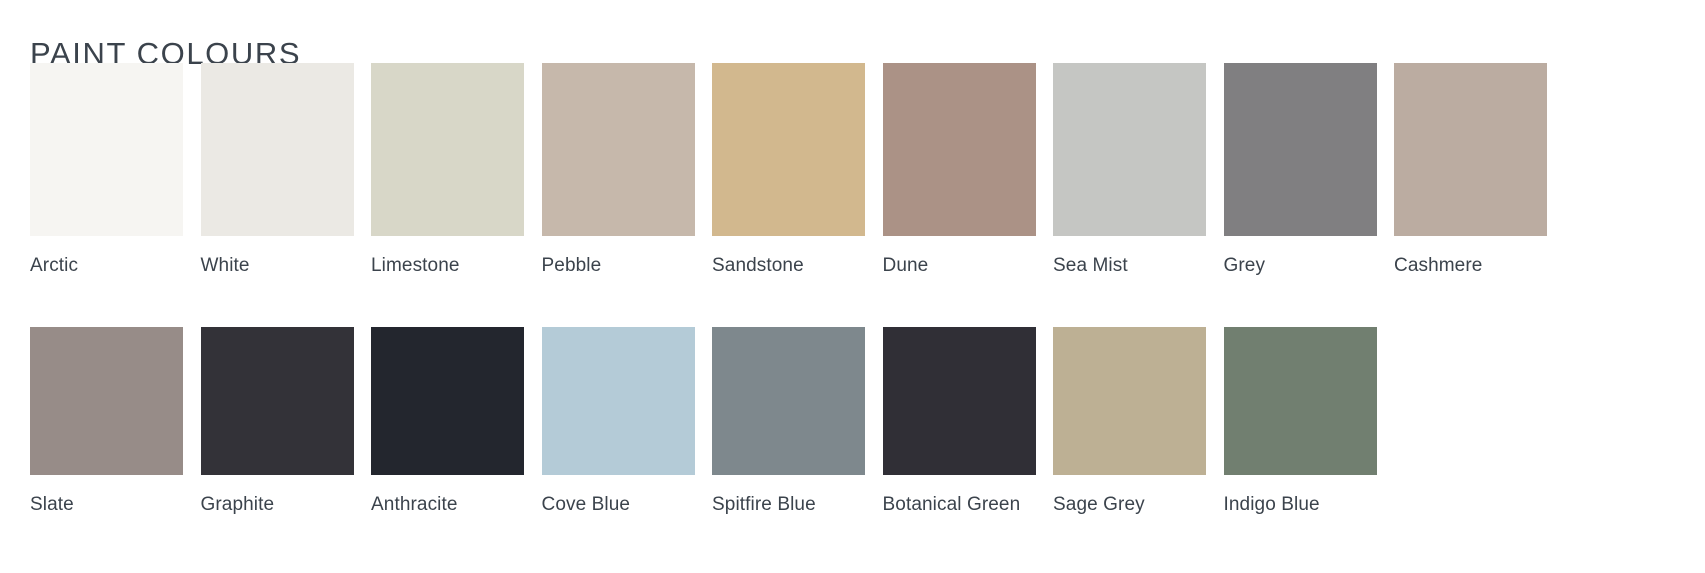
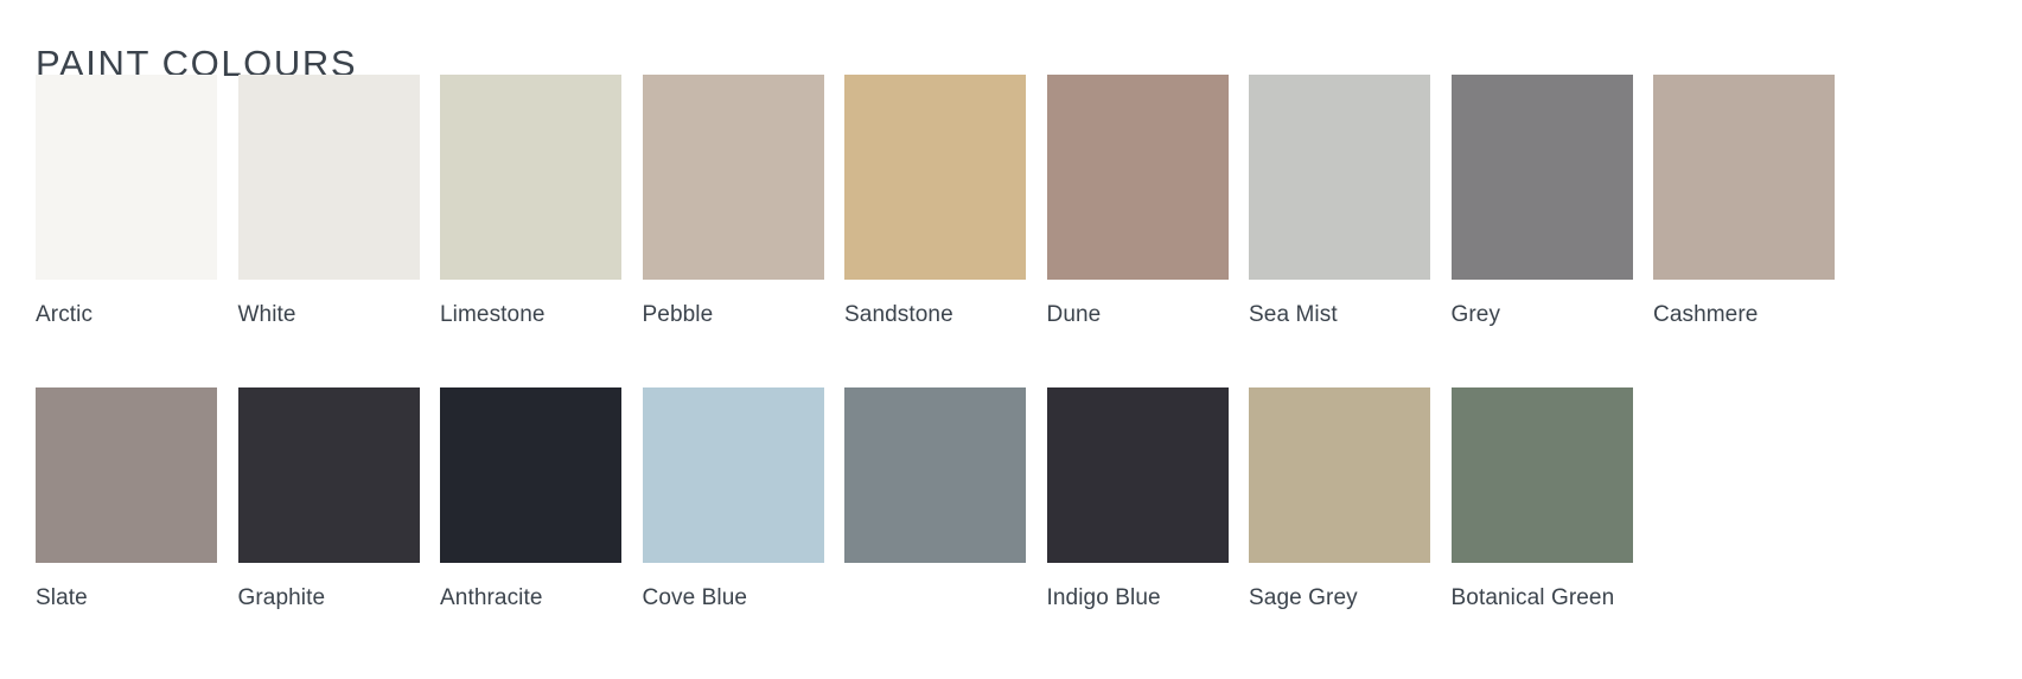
  PAINT COLOURS
  Arctic
  White
  Limestone
  Pebble
  Sandstone
  Dune
  Sea Mist
  Grey
  Cashmere
  Slate
  Graphite
  Anthracite
  Cove Blue
- Spitfire Blue
- Botanical Green
+ Indigo Blue
  Sage Grey
- Indigo Blue
+ Botanical Green
